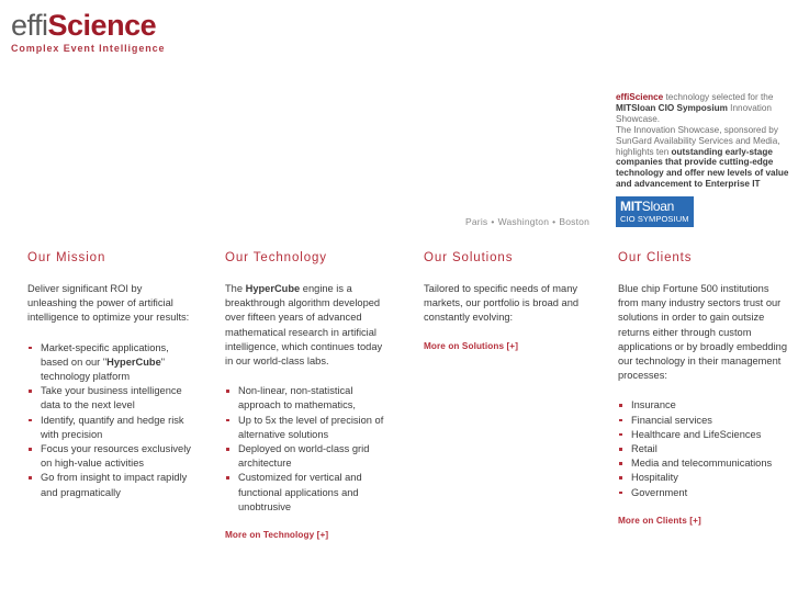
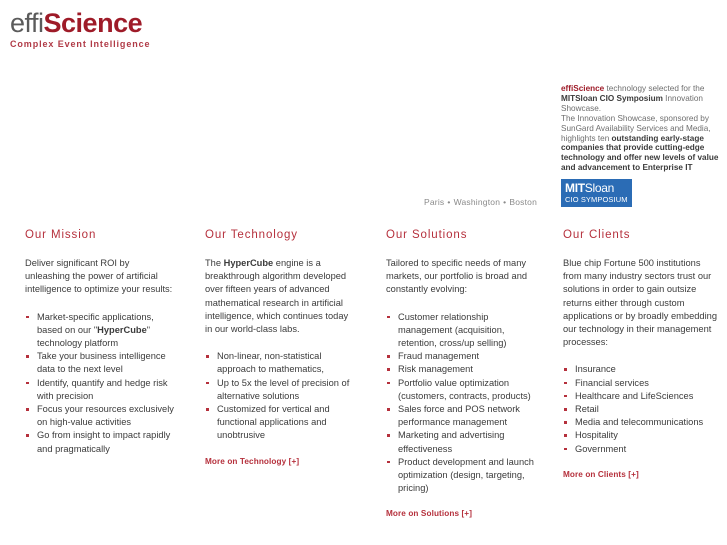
  effiScience
  Complex Event Intelligence
  effiScience technology selected for the MITSloan CIO Symposium Innovation Showcase.
  The Innovation Showcase, sponsored by SunGard Availability Services and Media, highlights ten outstanding early-stage companies that provide cutting-edge technology and offer new levels of value and advancement to Enterprise IT
  MITSloan
  CIO SYMPOSIUM
  Paris • Washington • Boston
  Our Mission
  Deliver significant ROI by unleashing the power of artificial intelligence to optimize your results:
  Market-specific applications, based on our ʺHyperCubeʺ technology platform
  Take your business intelligence data to the next level
  Identify, quantify and hedge risk with precision
  Focus your resources exclusively on high-value activities
  Go from insight to impact rapidly and pragmatically
  Our Technology
  The HyperCube engine is a breakthrough algorithm developed over fifteen years of advanced mathematical research in artificial intelligence, which continues today in our world-class labs.
  Non-linear, non-statistical approach to mathematics,
  Up to 5x the level of precision of alternative solutions
- Deployed on world-class grid architecture
  Customized for vertical and functional applications and unobtrusive
  More on Technology [+]
  Our Solutions
  Tailored to specific needs of many markets, our portfolio is broad and constantly evolving:
+ Customer relationship management (acquisition, retention, cross/up selling)
+ Fraud management
+ Risk management
+ Portfolio value optimization (customers, contracts, products)
+ Sales force and POS network performance management
+ Marketing and advertising effectiveness
+ Product development and launch optimization (design, targeting, pricing)
  More on Solutions [+]
  Our Clients
  Blue chip Fortune 500 institutions from many industry sectors trust our solutions in order to gain outsize returns either through custom applications or by broadly embedding our technology in their management processes:
  Insurance
  Financial services
  Healthcare and LifeSciences
  Retail
  Media and telecommunications
  Hospitality
  Government
  More on Clients [+]
